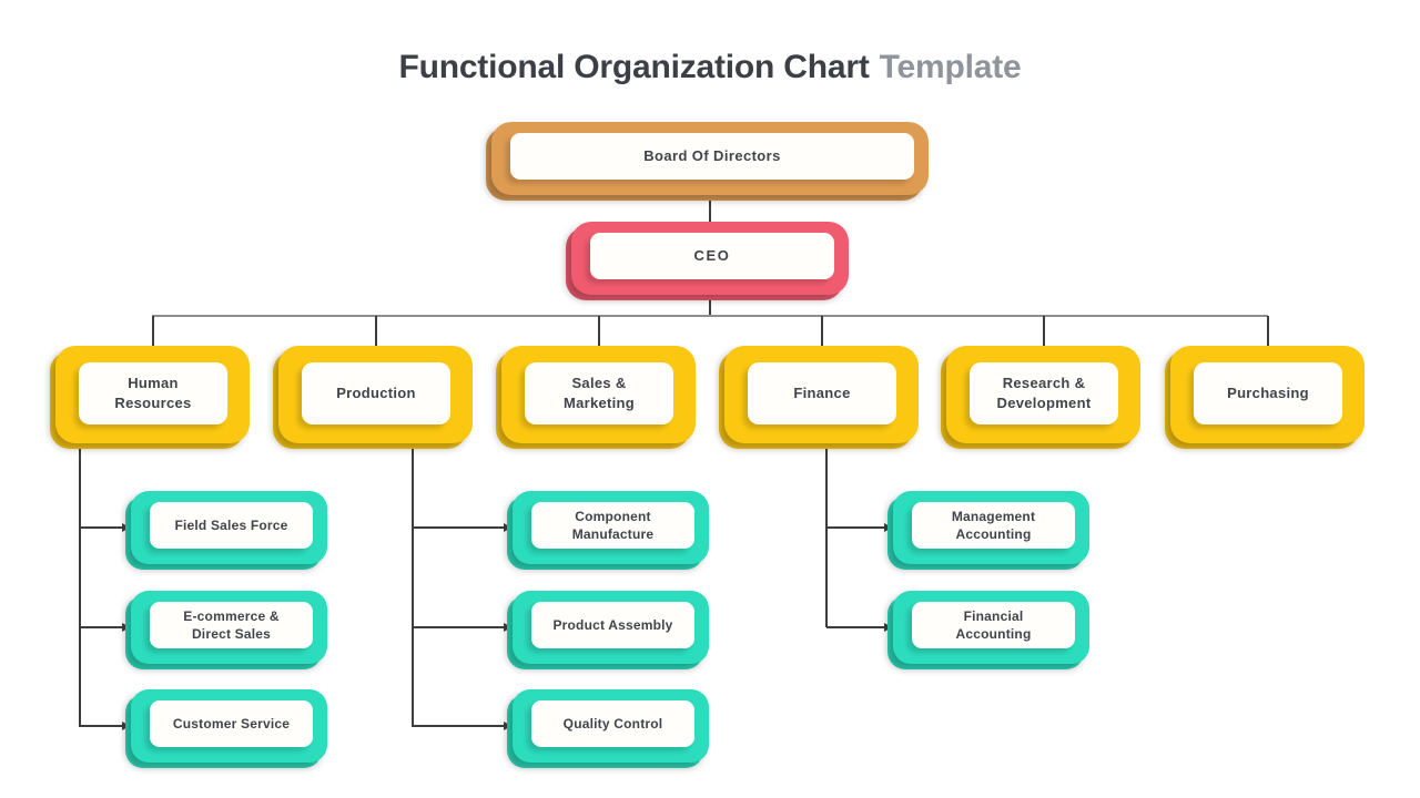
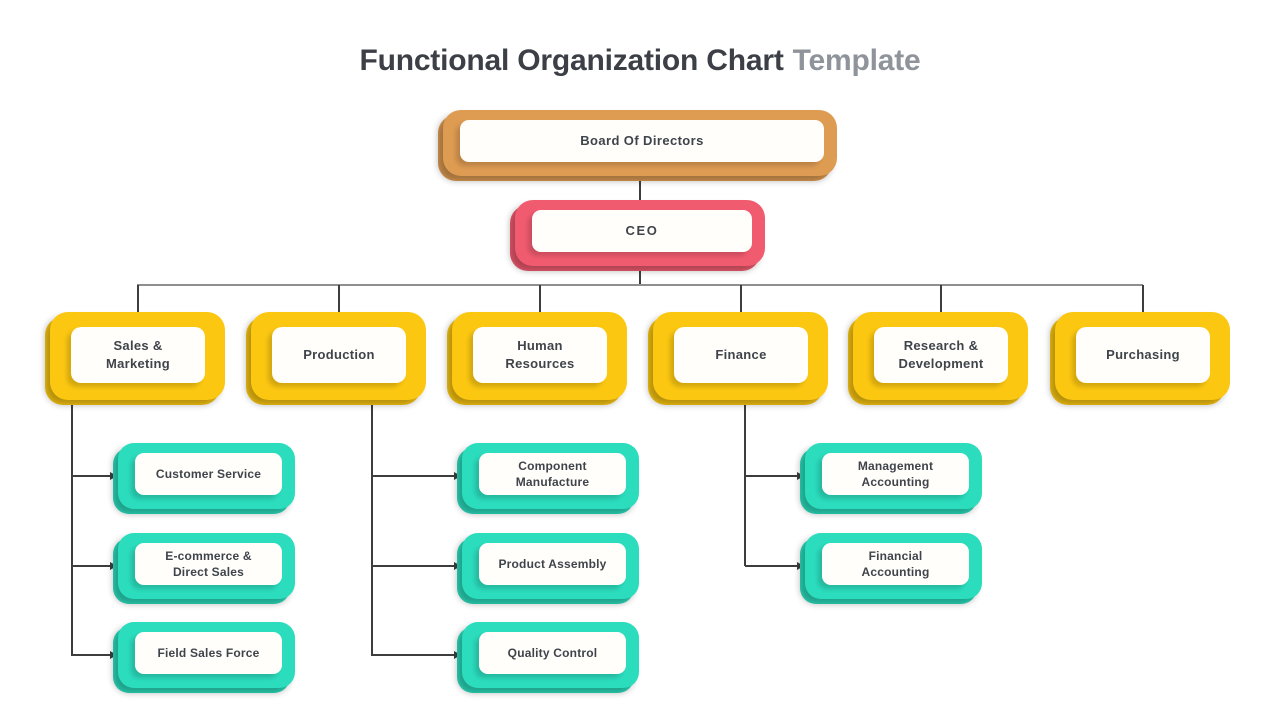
  Functional Organization Chart Template
  Board Of Directors
  CEO
- Human Resources
+ Sales & Marketing
  Production
- Sales & Marketing
+ Human Resources
  Finance
  Research & Development
  Purchasing
- Field Sales Force
+ Customer Service
  E-commerce & Direct Sales
- Customer Service
+ Field Sales Force
  Component Manufacture
  Product Assembly
  Quality Control
  Management Accounting
  Financial Accounting
